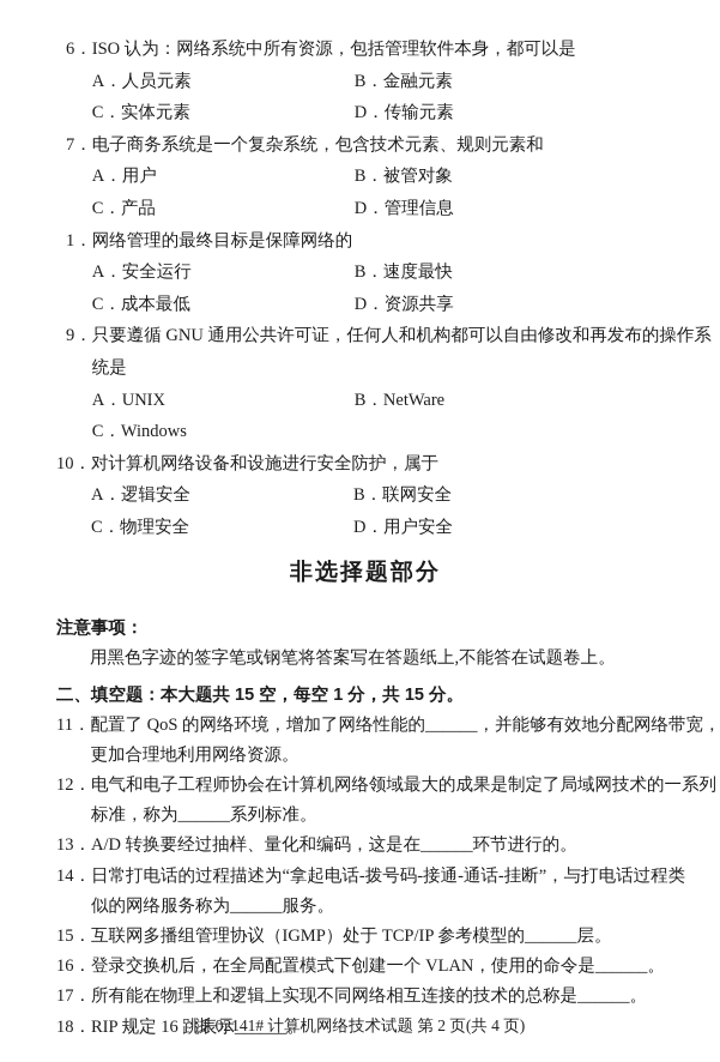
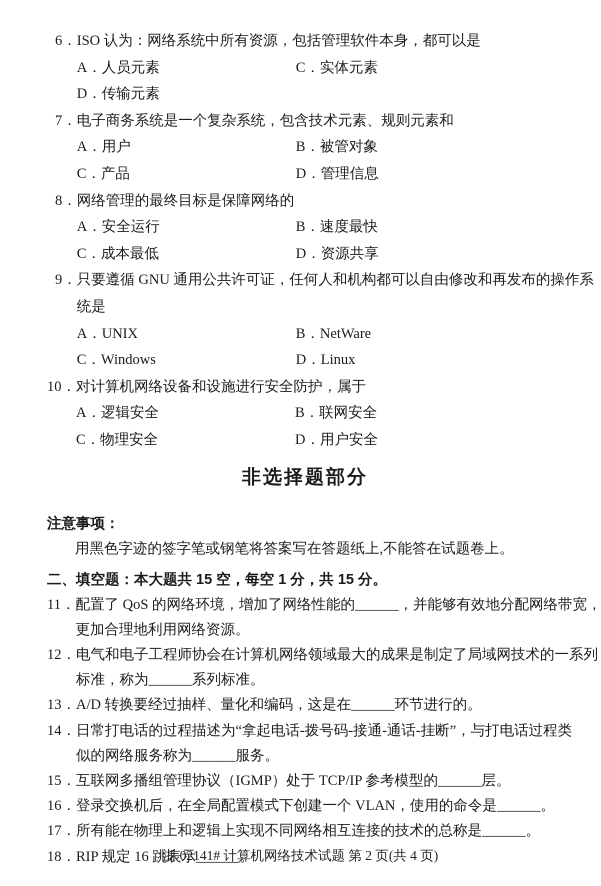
  6．
  ISO 认为：网络系统中所有资源，包括管理软件本身，都可以是
  A．人员元素
- B．金融元素
  C．实体元素
  D．传输元素
  7．
  电子商务系统是一个复杂系统，包含技术元素、规则元素和
  A．用户
  B．被管对象
  C．产品
  D．管理信息
- 1．
+ 8．
  网络管理的最终目标是保障网络的
  A．安全运行
  B．速度最快
  C．成本最低
  D．资源共享
  9．
  只要遵循 GNU 通用公共许可证，任何人和机构都可以自由修改和再发布的操作系
  统是
  A．UNIX
  B．NetWare
  C．Windows
+ D．Linux
  10．
  对计算机网络设备和设施进行安全防护，属于
  A．逻辑安全
  B．联网安全
  C．物理安全
  D．用户安全
  非选择题部分
  注意事项：
  用黑色字迹的签字笔或钢笔将答案写在答题纸上,不能答在试题卷上。
  二、填空题：本大题共 15 空，每空 1 分，共 15 分。
  11．
  配置了 QoS 的网络环境，增加了网络性能的______，并能够有效地分配网络带宽，
  更加合理地利用网络资源。
  12．
  电气和电子工程师协会在计算机网络领域最大的成果是制定了局域网技术的一系列
  标准，称为______系列标准。
  13．
  A/D 转换要经过抽样、量化和编码，这是在______环节进行的。
  14．
  日常打电话的过程描述为“拿起电话-拨号码-接通-通话-挂断”，与打电话过程类
  似的网络服务称为______服务。
  15．
  互联网多播组管理协议（IGMP）处于 TCP/IP 参考模型的______层。
  16．
  登录交换机后，在全局配置模式下创建一个 VLAN，使用的命令是______。
  17．
  所有能在物理上和逻辑上实现不同网络相互连接的技术的总称是______。
  18．
  RIP 规定 16 跳表示______。
  浙 02141# 计算机网络技术试题 第 2 页(共 4 页)
